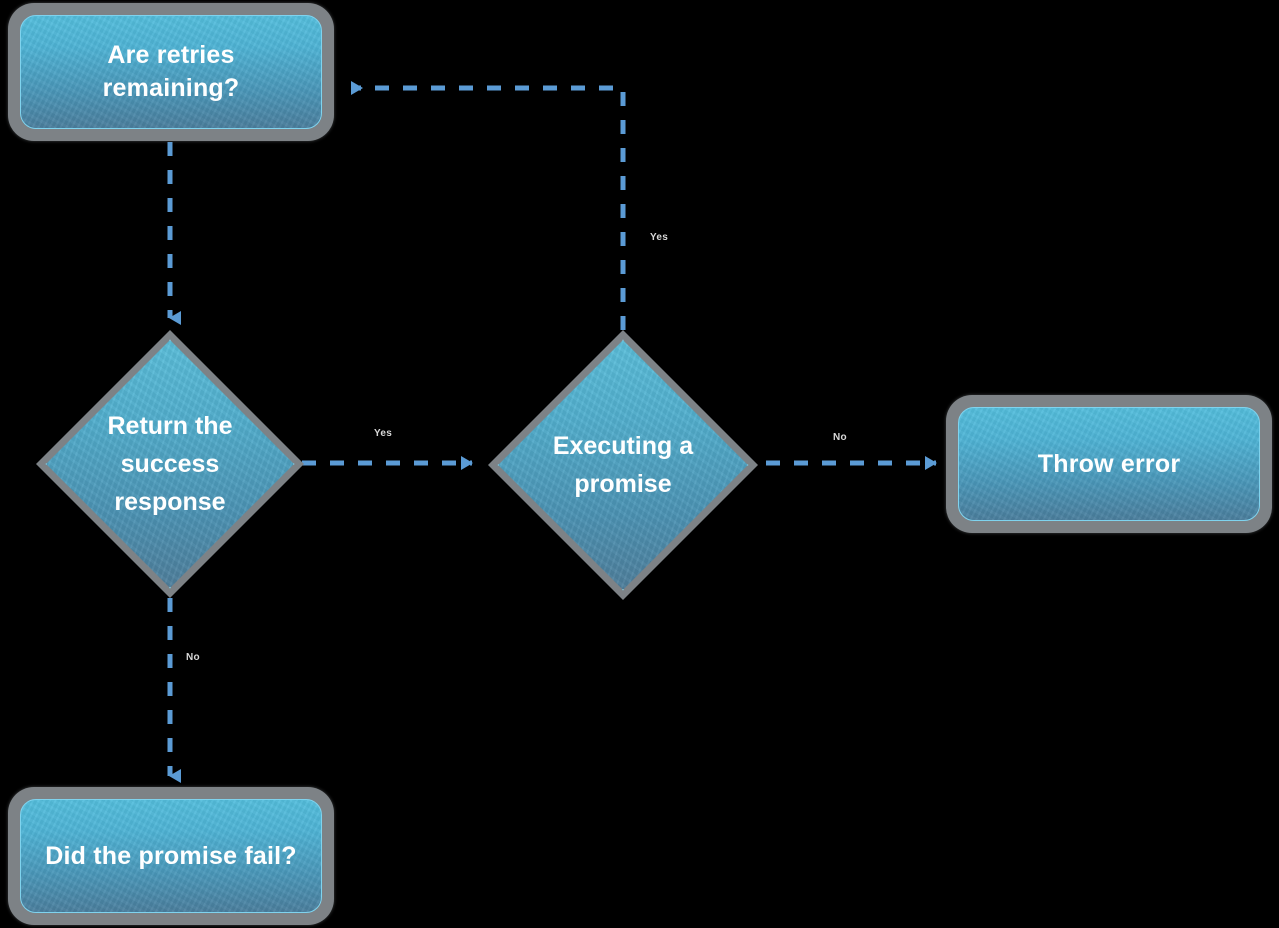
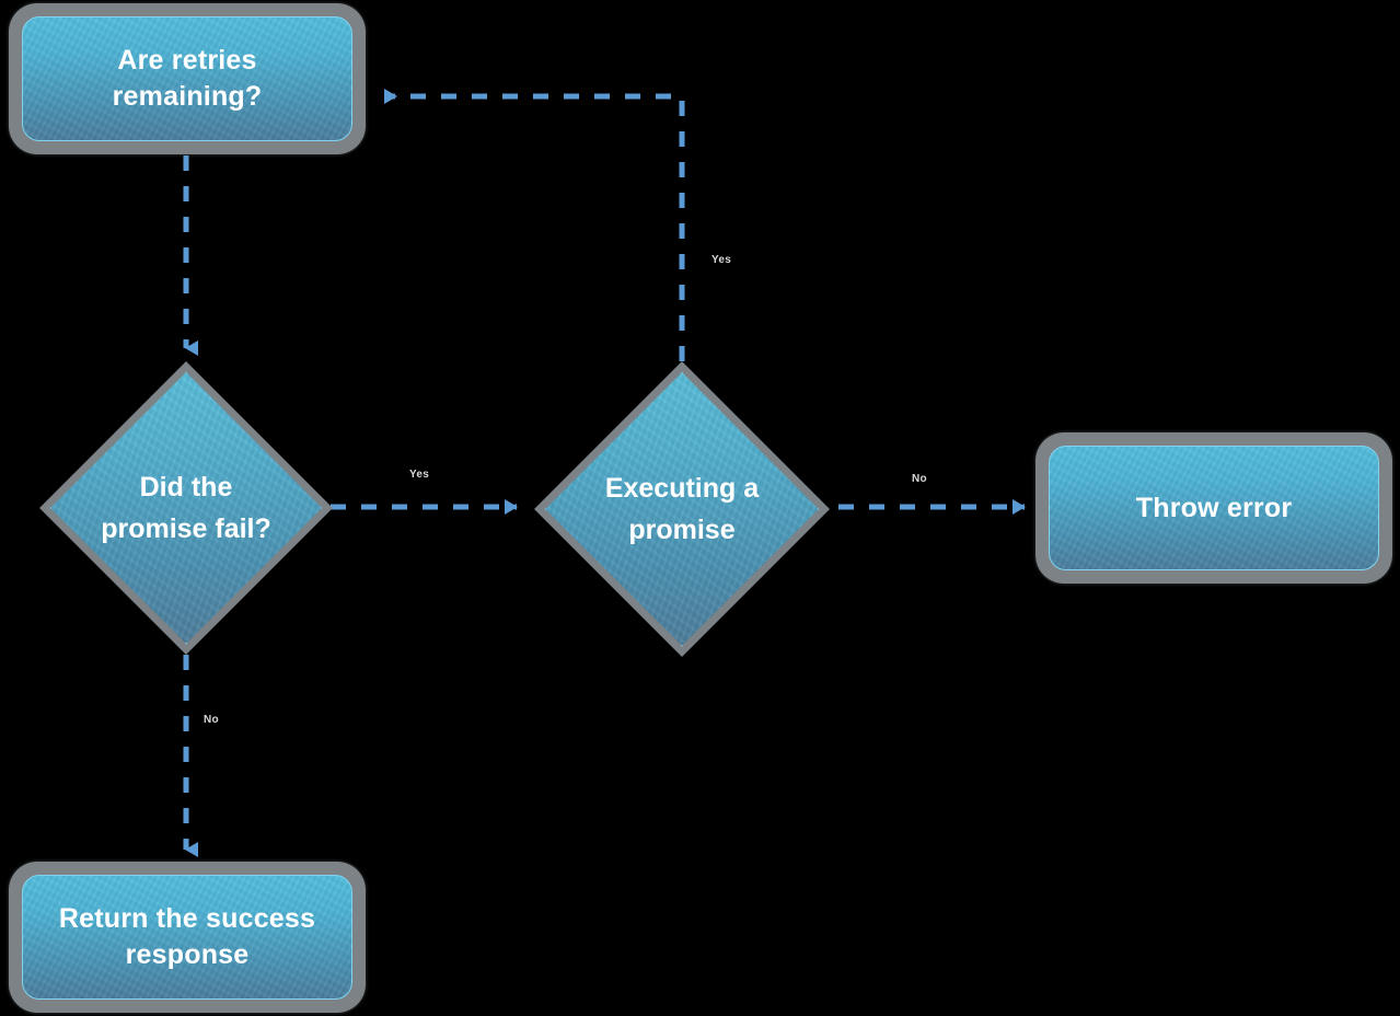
  Yes
  No
  No
  Yes
  Are retries remaining?
- Return the success response
+ Did the promise fail?
  Executing a promise
  Throw error
- Did the promise fail?
+ Return the success response
